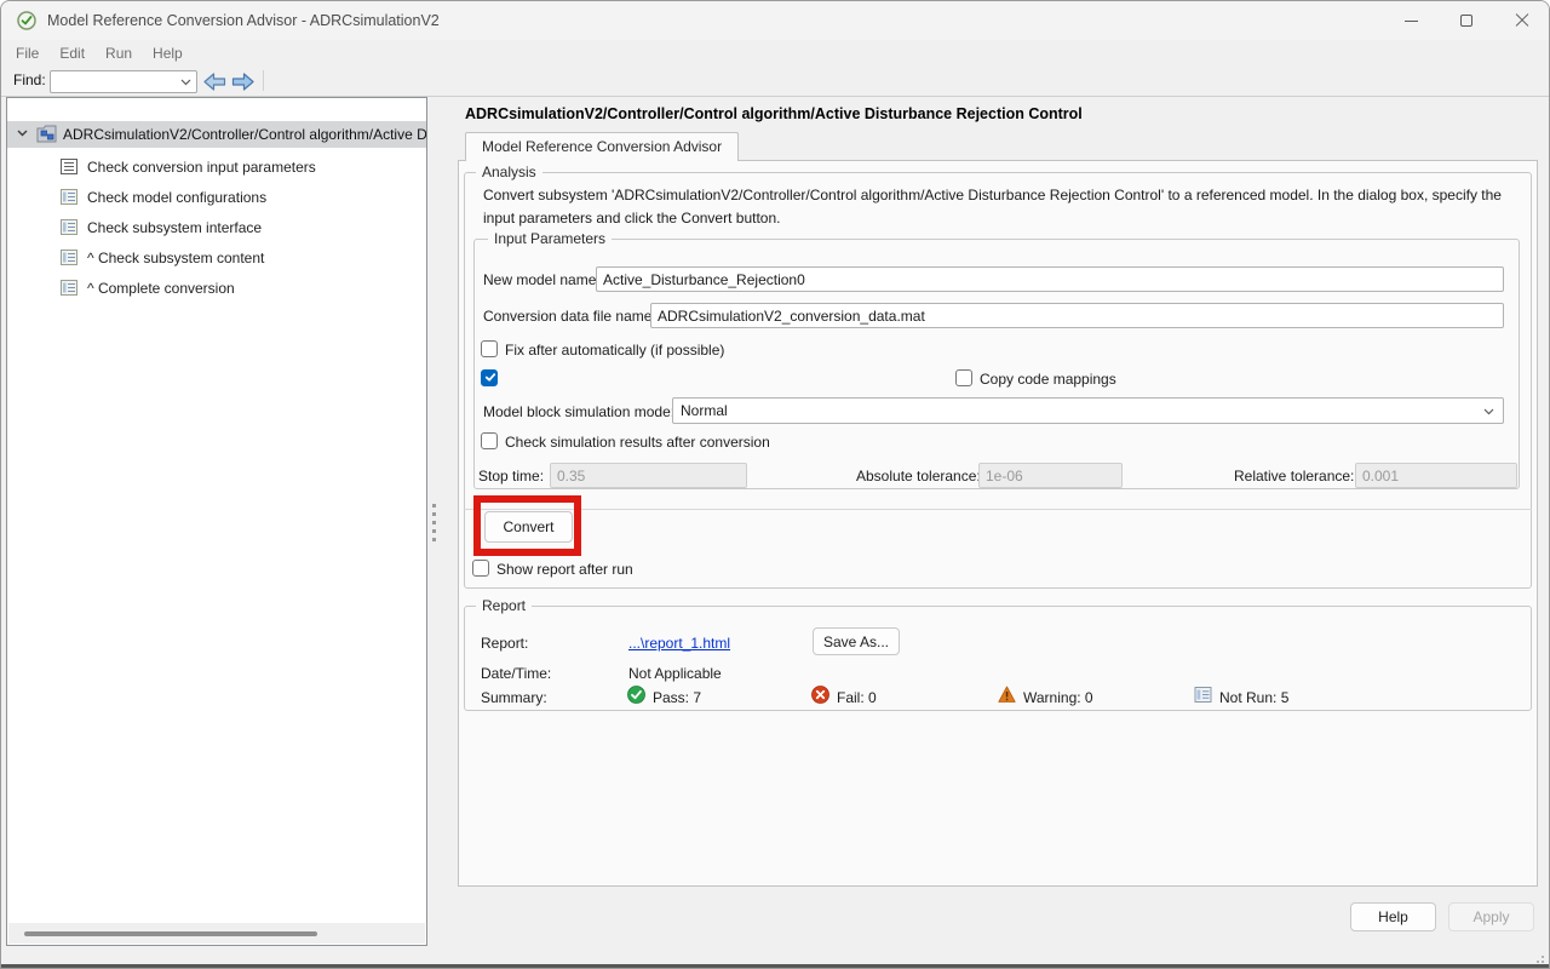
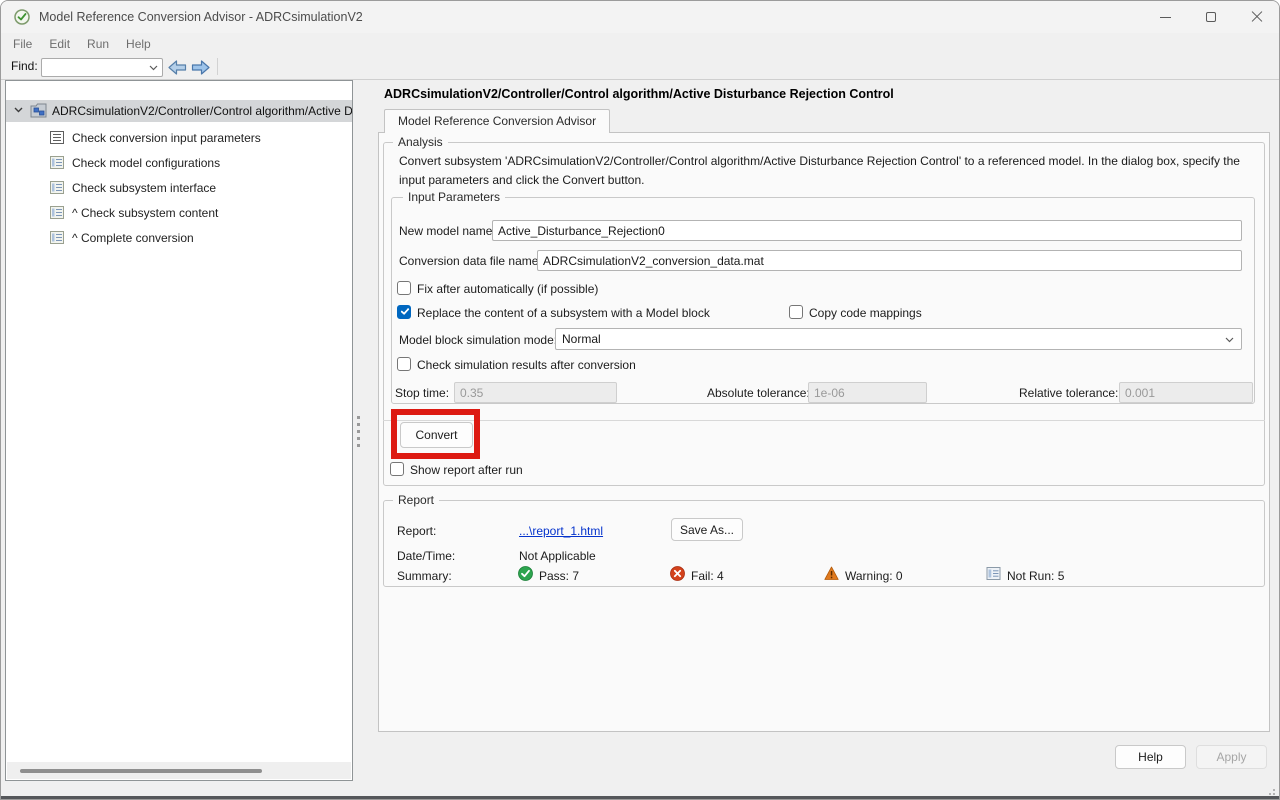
  Model Reference Conversion Advisor - ADRCsimulationV2
  File
  Edit
  Run
  Help
  Find:
  Check conversion input parameters
  Check model configurations
  Check subsystem interface
  ^ Check subsystem content
  ^ Complete conversion
  ADRCsimulationV2/Controller/Control algorithm/Active Disturbance Rejection Control
  Model Reference Conversion Advisor
  Analysis
  Convert subsystem 'ADRCsimulationV2/Controller/Control algorithm/Active Disturbance Rejection Control' to a referenced model. In the dialog box, specify the input parameters and click the Convert button.
  Input Parameters
  New model name
  Active_Disturbance_Rejection0
  Conversion data file name
  ADRCsimulationV2_conversion_data.mat
  Fix after automatically (if possible)
+ Replace the content of a subsystem with a Model block
  Copy code mappings
  Model block simulation mode
  Normal
  Check simulation results after conversion
  Stop time:
  0.35
  Absolute tolerance
  1e-06
  Relative tolerance:
  0.001
  Convert
  Show report after run
  Report
  Report:
  ...\report_1.html
  Save As...
  Date/Time:
  Not Applicable
  Summary:
  Pass: 7
- Fail: 0
+ Fail: 4
  Warning: 0
  Not Run: 5
  Help
  Apply
